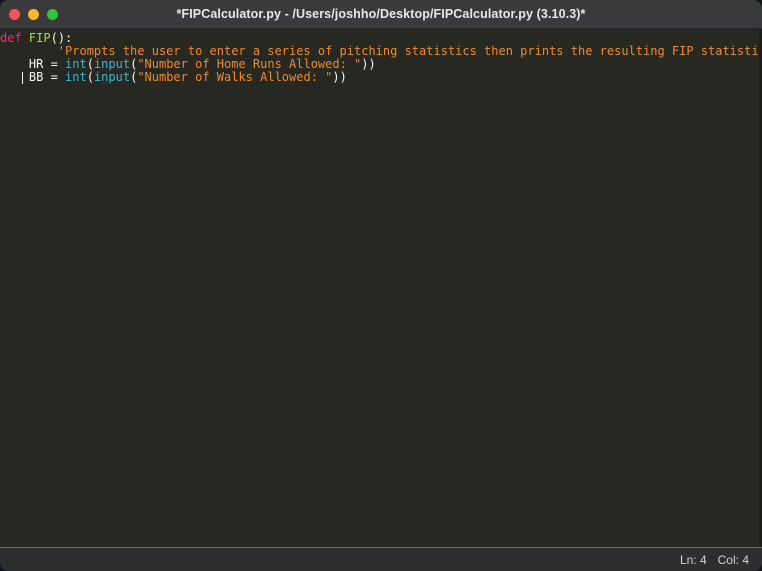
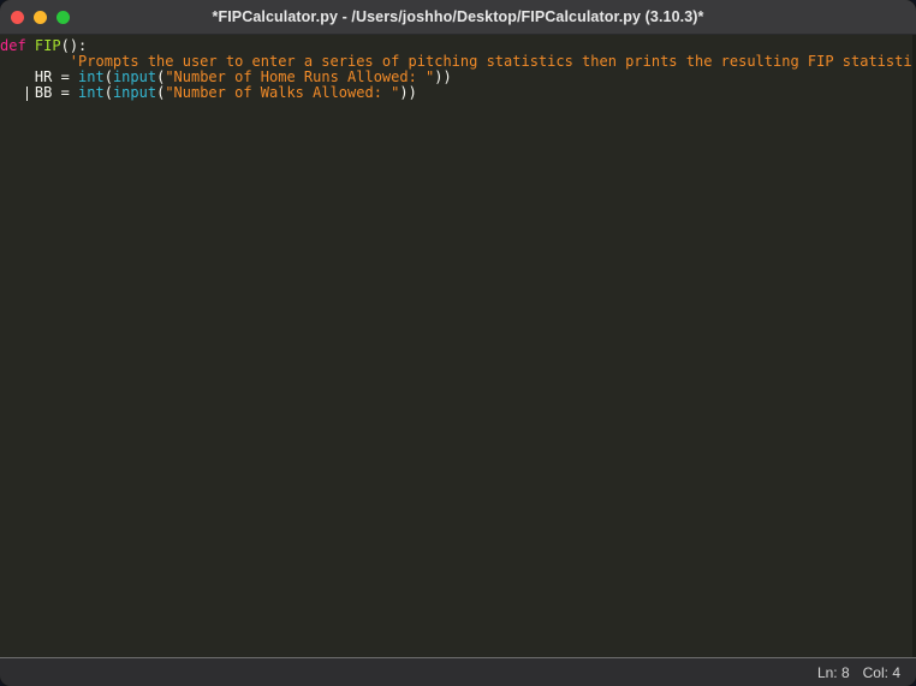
  *FIPCalculator.py - /Users/joshho/Desktop/FIPCalculator.py (3.10.3)*
  def FIP():
  'Prompts the user to enter a series of pitching statistics then prints the resulting FIP statisti
  HR = int(input("Number of Home Runs Allowed: "))
  BB = int(input("Number of Walks Allowed: "))
- Ln: 4
+ Ln: 8
  Col: 4
